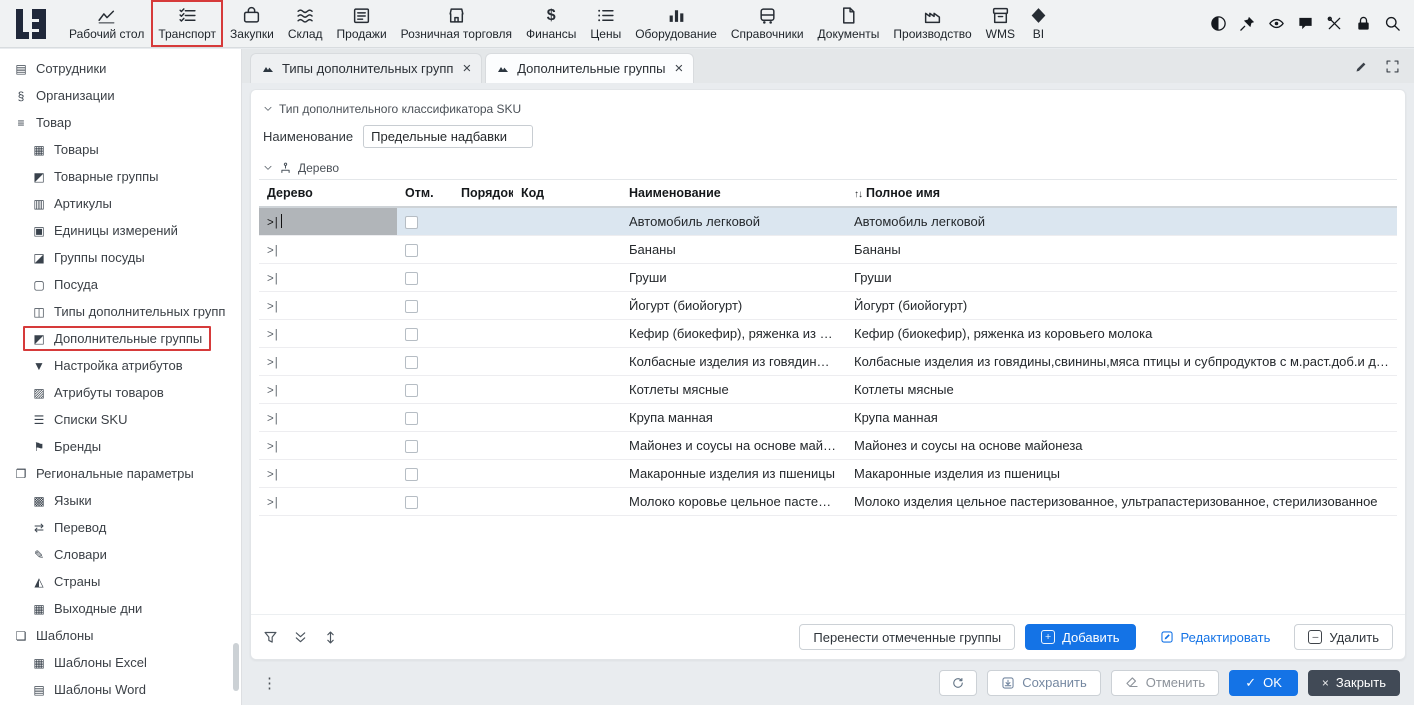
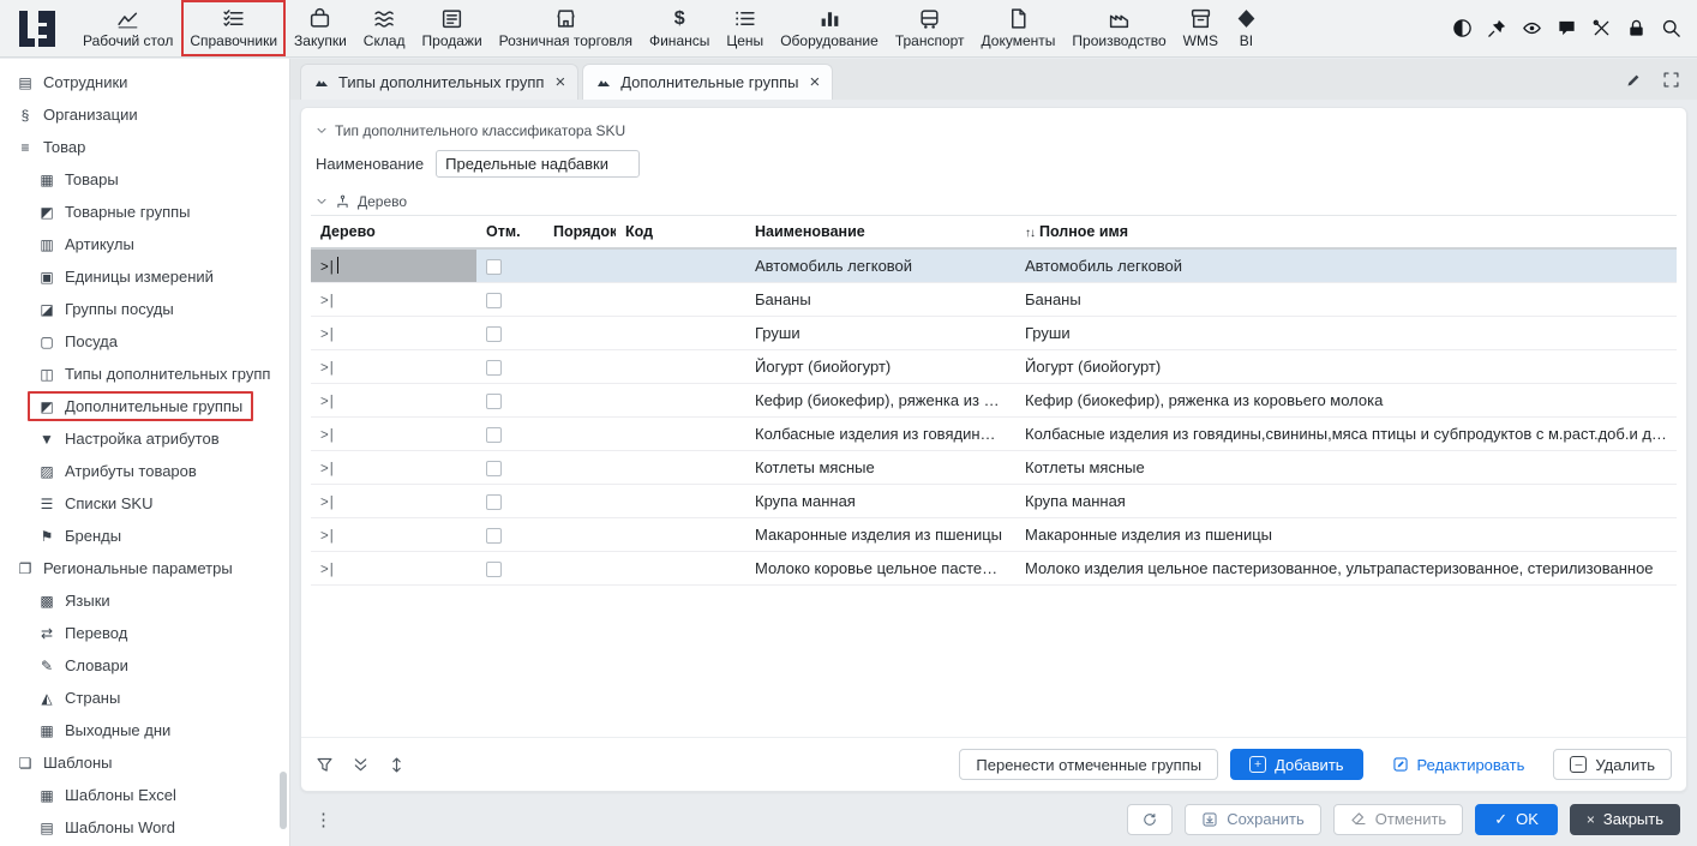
  Рабочий стол
- Транспорт
+ Справочники
  Закупки
  Склад
  Продажи
  Розничная торговля
  $
  Финансы
  Цены
  Оборудование
- Справочники
+ Транспорт
  Документы
  Производство
  WMS
  BI
  ▤
  Сотрудники
  §
  Организации
  ≡
  Товар
  ▦
  Товары
  ◩
  Товарные группы
  ▥
  Артикулы
  ▣
  Единицы измерений
  ◪
  Группы посуды
  ▢
  Посуда
  ◫
  Типы дополнительных групп
  ◩
  Дополнительные группы
  ▼
  Настройка атрибутов
  ▨
  Атрибуты товаров
  ☰
  Списки SKU
  ⚑
  Бренды
  ❐
  Региональные параметры
  ▩
  Языки
  ⇄
  Перевод
  ✎
  Словари
  ◭
  Страны
  ▦
  Выходные дни
  ❏
  Шаблоны
  ▦
  Шаблоны Excel
  ▤
  Шаблоны Word
  Типы дополнительных групп
  ×
  Дополнительные группы
  ×
  Тип дополнительного классификатора SKU
  Наименование
  Предельные надбавки
  Дерево
  Дерево	Отм.	Порядок	Код	Наименование	↑↓ Полное имя
  >|				Автомобиль легковой	Автомобиль легковой
  >|				Бананы	Бананы
  >|				Груши	Груши
  >|				Йогурт (биойогурт)	Йогурт (биойогурт)
  >|				Кефир (биокефир), ряженка из ко...	Кефир (биокефир), ряженка из коровьего молока
  >|				Колбасные изделия из говядины,с...	Колбасные изделия из говядины,свинины,мяса птицы и субпродуктов с м.раст.доб.и др.д.
  >|				Котлеты мясные	Котлеты мясные
  >|				Крупа манная	Крупа манная
- >|				Майонез и соусы на основе майо...	Майонез и соусы на основе майонеза
  >|				Макаронные изделия из пшеницы	Макаронные изделия из пшеницы
  >|				Молоко коровье цельное пастери...	Молоко изделия цельное пастеризованное, ультрапастеризованное, стерилизованное
  Перенести отмеченные группы
  +
  Добавить
  Редактировать
  –
  Удалить
  ⋮
  Сохранить
  Отменить
  ✓
  OK
  ×
  Закрыть
